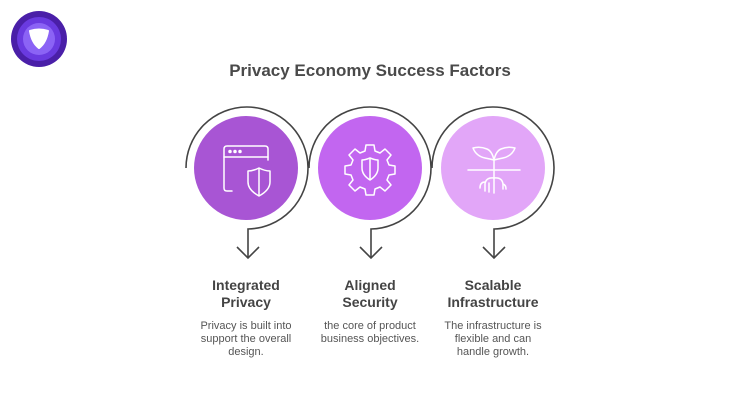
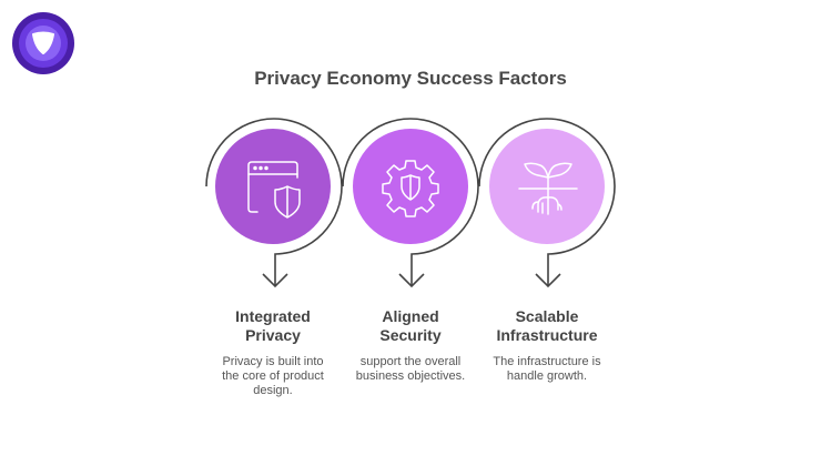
  Privacy Economy Success Factors
  Integrated
  Privacy
  Privacy is built into
- support the overall
+ the core of product
  design.
  Aligned
  Security
- the core of product
+ support the overall
  business objectives.
  Scalable
  Infrastructure
  The infrastructure is
- flexible and can
  handle growth.
